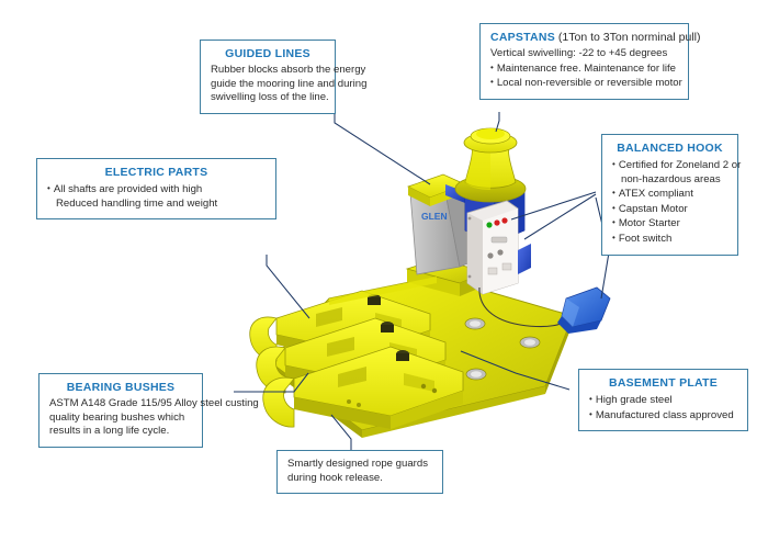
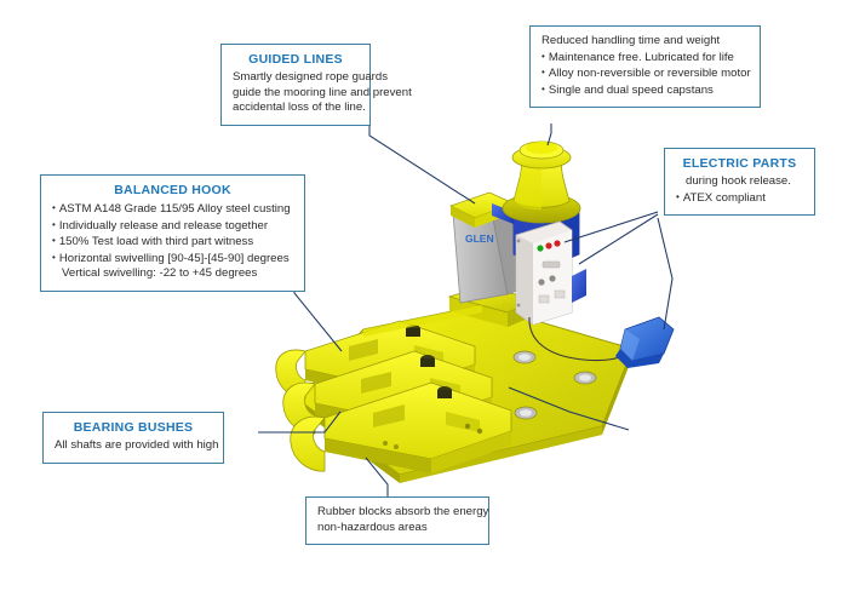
  GLEN
  GUIDED LINES
- Rubber blocks absorb the energy
+ Smartly designed rope guards
- guide the mooring line and during
+ guide the mooring line and prevent
- swivelling loss of the line.
+ accidental loss of the line.
- CAPSTANS (1Ton to 3Ton norminal pull)
- Vertical swivelling: -22 to +45 degrees
+ Reduced handling time and weight
- Maintenance free. Maintenance for life
+ Maintenance free. Lubricated for life
- Local non-reversible or reversible motor
+ Alloy non-reversible or reversible motor
+ Single and dual speed capstans
- BALANCED HOOK
+ ELECTRIC PARTS
- Certified for Zoneland 2 or
- non-hazardous areas
+ during hook release.
  ATEX compliant
- Capstan Motor
- Motor Starter
- Foot switch
- ELECTRIC PARTS
+ BALANCED HOOK
- All shafts are provided with high
+ ASTM A148 Grade 115/95 Alloy steel custing
+ Individually release and release together
+ 150% Test load with third part witness
+ Horizontal swivelling [90-45]-[45-90] degrees
- Reduced handling time and weight
+ Vertical swivelling: -22 to +45 degrees
  BEARING BUSHES
- ASTM A148 Grade 115/95 Alloy steel custing
+ All shafts are provided with high
- quality bearing bushes which
- results in a long life cycle.
- Smartly designed rope guards
+ Rubber blocks absorb the energy
- during hook release.
+ non-hazardous areas
- BASEMENT PLATE
- High grade steel
- Manufactured class approved
